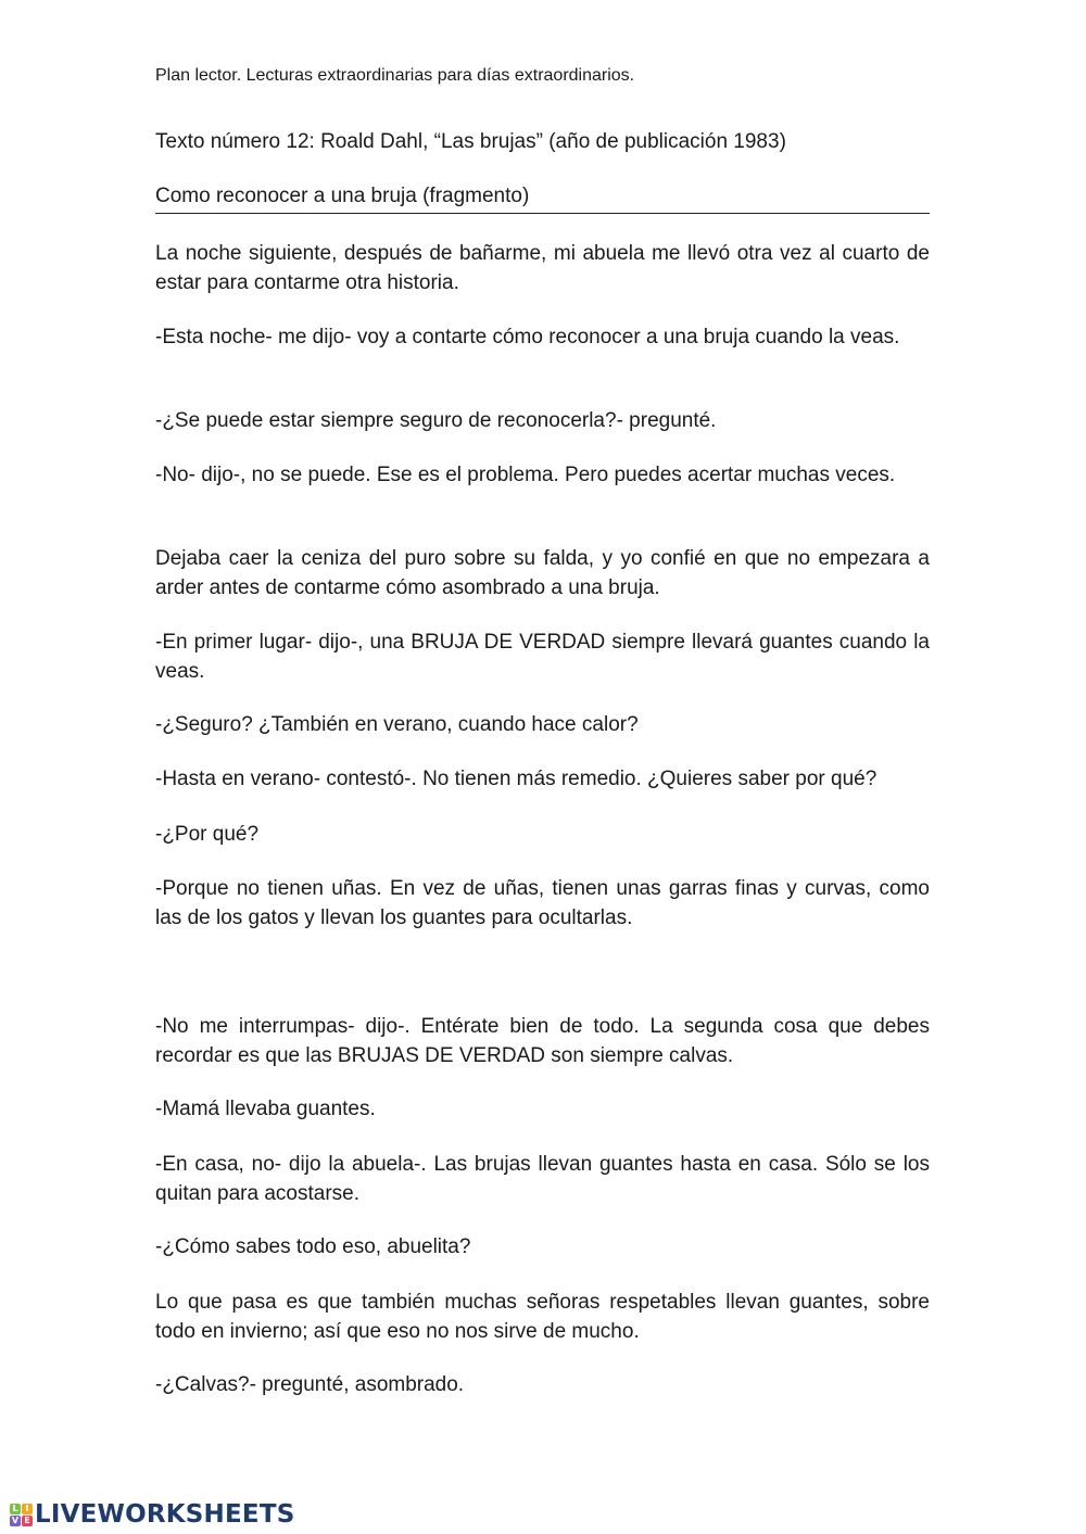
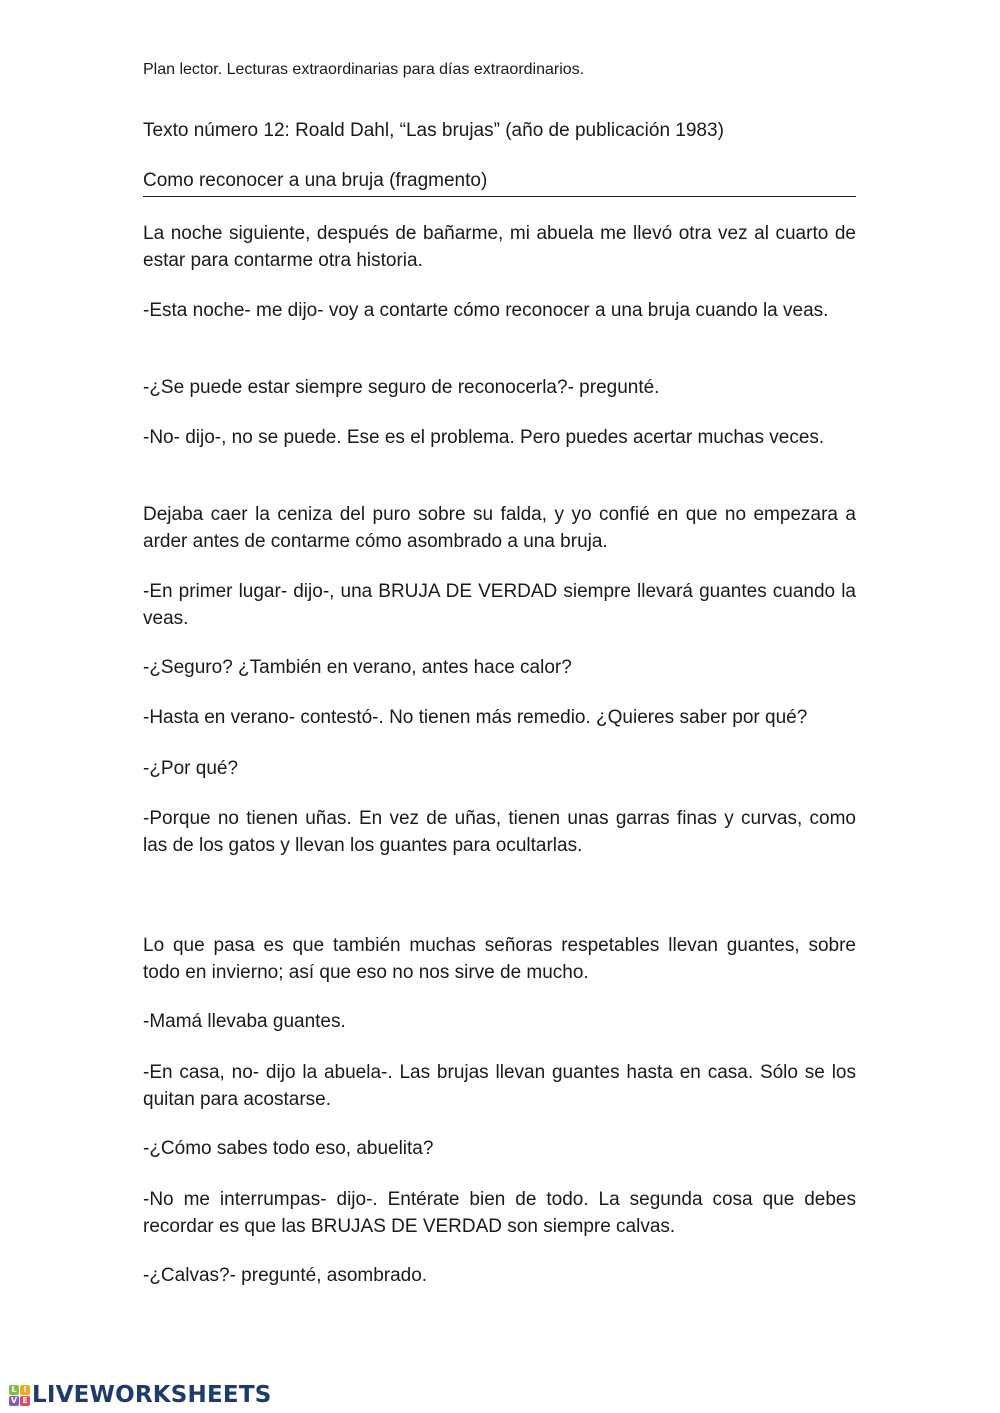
  Plan lector. Lecturas extraordinarias para días extraordinarios.
  Texto número 12: Roald Dahl, “Las brujas” (año de publicación 1983)
  Como reconocer a una bruja (fragmento)
  La noche siguiente, después de bañarme, mi abuela me llevó otra vez al cuarto de estar para contarme otra historia.
  -Esta noche- me dijo- voy a contarte cómo reconocer a una bruja cuando la veas.
  -¿Se puede estar siempre seguro de reconocerla?- pregunté.
  -No- dijo-, no se puede. Ese es el problema. Pero puedes acertar muchas veces.
  Dejaba caer la ceniza del puro sobre su falda, y yo confié en que no empezara a arder antes de contarme cómo asombrado a una bruja.
  -En primer lugar- dijo-, una BRUJA DE VERDAD siempre llevará guantes cuando la veas.
- -¿Seguro? ¿También en verano, cuando hace calor?
+ -¿Seguro? ¿También en verano, antes hace calor?
  -Hasta en verano- contestó-. No tienen más remedio. ¿Quieres saber por qué?
  -¿Por qué?
  -Porque no tienen uñas. En vez de uñas, tienen unas garras finas y curvas, como las de los gatos y llevan los guantes para ocultarlas.
- -No me interrumpas- dijo-. Entérate bien de todo. La segunda cosa que debes recordar es que las BRUJAS DE VERDAD son siempre calvas.
+ Lo que pasa es que también muchas señoras respetables llevan guantes, sobre todo en invierno; así que eso no nos sirve de mucho.
  -Mamá llevaba guantes.
  -En casa, no- dijo la abuela-. Las brujas llevan guantes hasta en casa. Sólo se los quitan para acostarse.
  -¿Cómo sabes todo eso, abuelita?
- Lo que pasa es que también muchas señoras respetables llevan guantes, sobre todo en invierno; así que eso no nos sirve de mucho.
+ -No me interrumpas- dijo-. Entérate bien de todo. La segunda cosa que debes recordar es que las BRUJAS DE VERDAD son siempre calvas.
  -¿Calvas?- pregunté, asombrado.
  L
  I
  V
  E
  LIVEWORKSHEETS
